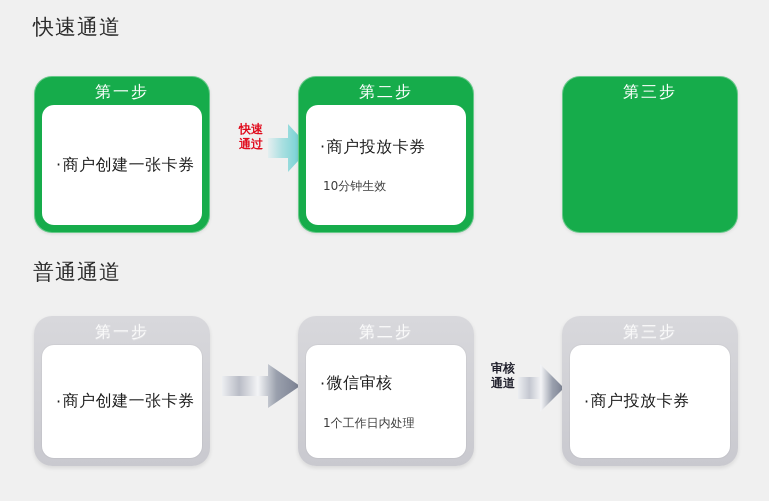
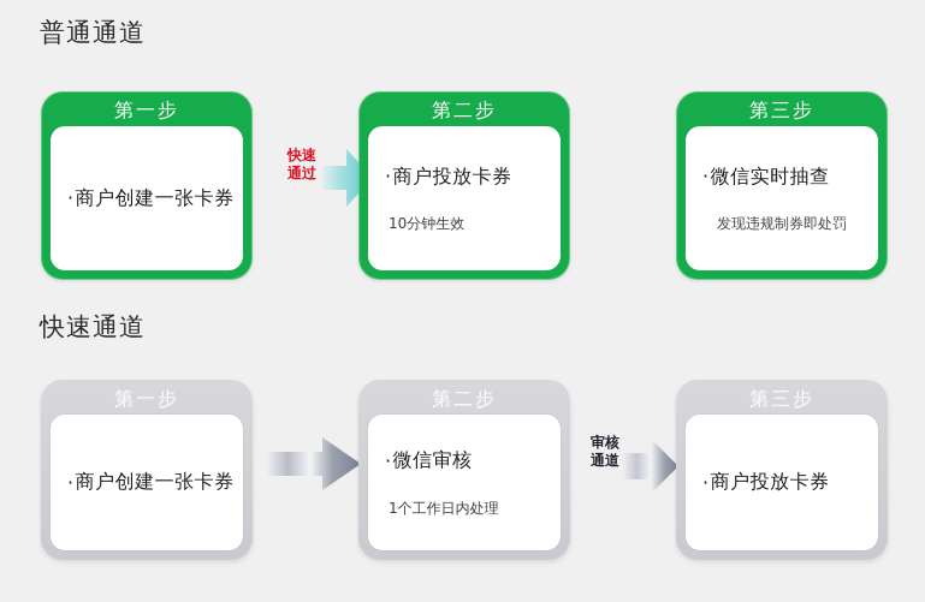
- 快速通道
+ 普通通道
  第一步
  ·商户创建一张卡券
  快速
  通过
  第二步
  ·商户投放卡券
  10分钟生效
  第三步
+ ·微信实时抽查
+ 发现违规制券即处罚
- 普通通道
+ 快速通道
  第一步
  ·商户创建一张卡券
  第二步
  ·微信审核
  1个工作日内处理
  审核
  通道
  第三步
  ·商户投放卡券
